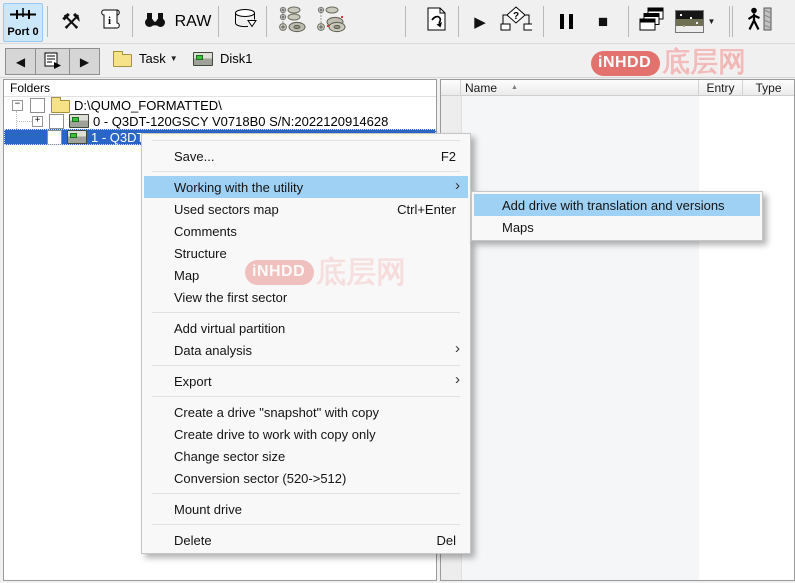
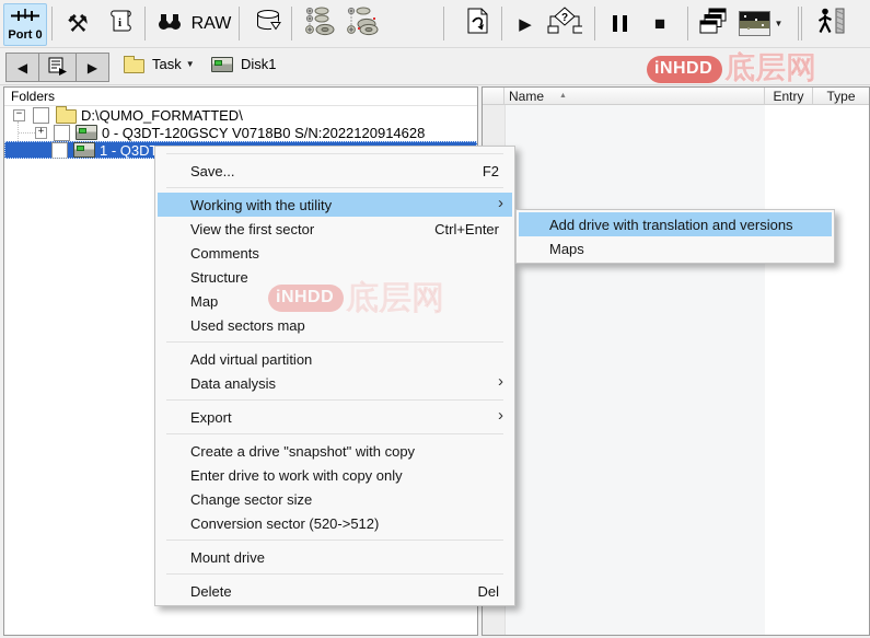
  Port 0
  ⚒
  i
  RAW
  ▶
  ?
  ■
  ▼
  ◀
  ▶
  Task
  ▼
  Disk1
  Folders
  −
  D:\QUMO_FORMATTED\
  +
  0 - Q3DT-120GSCY V0718B0 S/N:2022120914628
  Name
  Entry
  Type
  Save...
  F2
  Working with the utility
  ›
- Used sectors map
+ View the first sector
  Ctrl+Enter
  Comments
  Structure
  Map
- View the first sector
+ Used sectors map
  Add virtual partition
  Data analysis
  ›
  Export
  ›
  Create a drive "snapshot" with copy
- Create drive to work with copy only
+ Enter drive to work with copy only
  Change sector size
  Conversion sector (520->512)
  Mount drive
  Delete
  Del
  Add drive with translation and versions
  Maps
  iNHDD
  底层网
  iNHDD
  底层网
